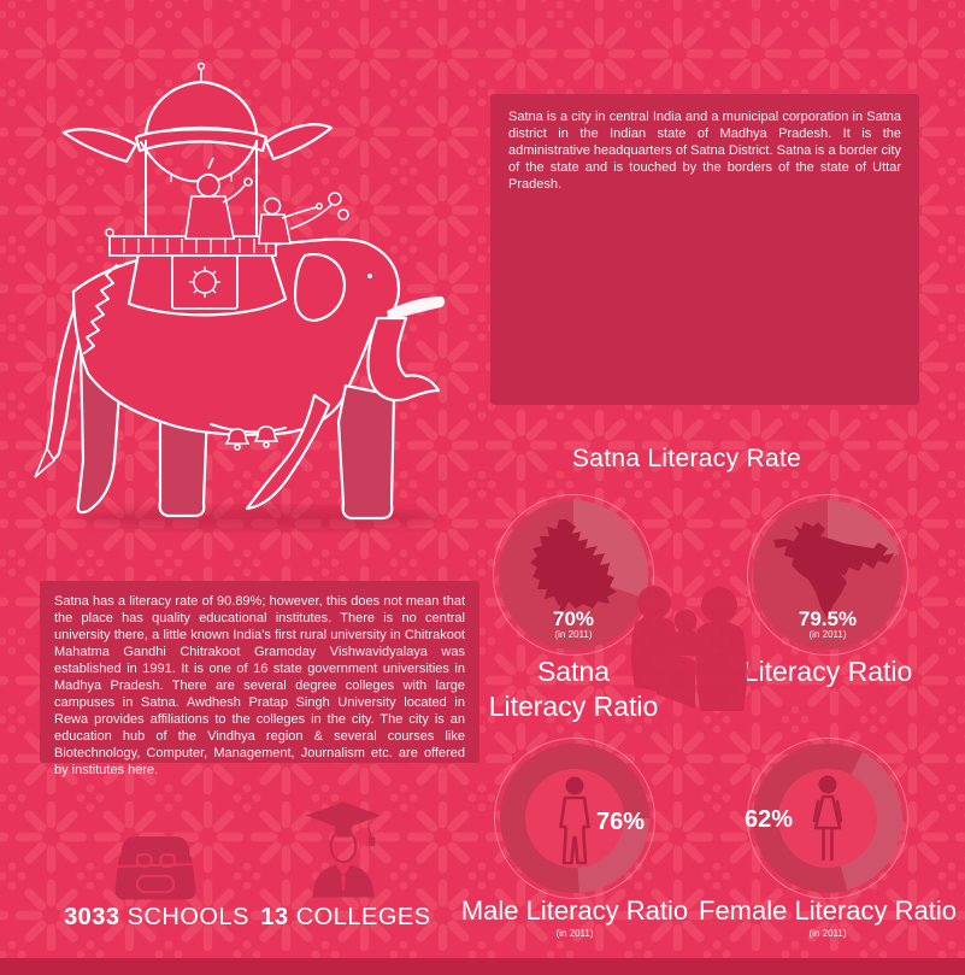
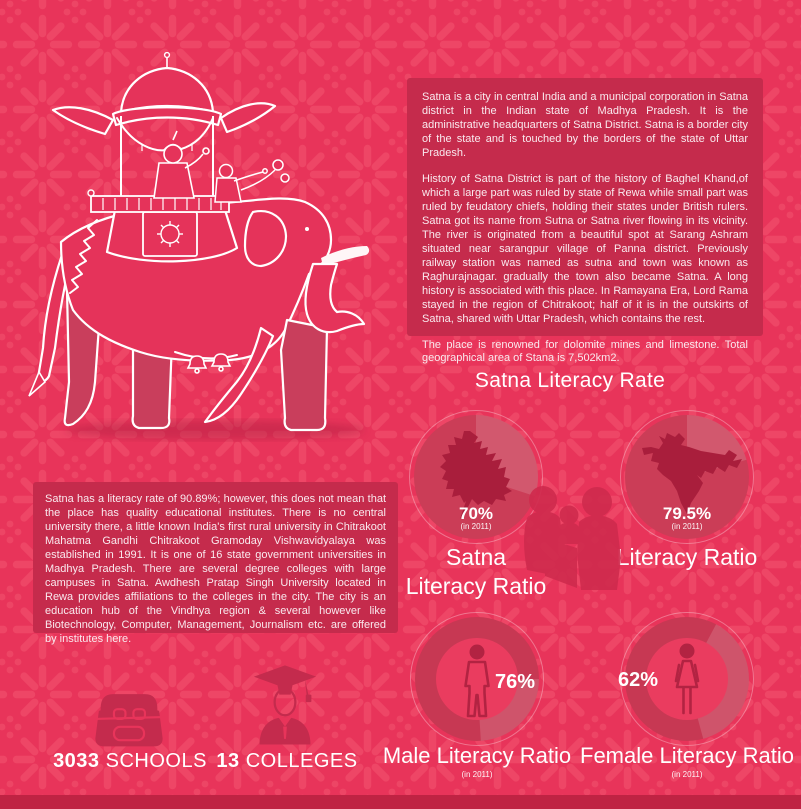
  Satna is a city in central India and a municipal corporation in Satna district in the Indian state of Madhya Pradesh. It is the administrative headquarters of Satna District. Satna is a border city of the state and is touched by the borders of the state of Uttar Pradesh.
+ History of Satna District is part of the history of Baghel Khand,of which a large part was ruled by state of Rewa while small part was ruled by feudatory chiefs, holding their states under British rulers. Satna got its name from Sutna or Satna river flowing in its vicinity. The river is originated from a beautiful spot at Sarang Ashram situated near sarangpur village of Panna district. Previously railway station was named as sutna and town was known as Raghurajnagar. gradually the town also became Satna. A long history is associated with this place. In Ramayana Era, Lord Rama stayed in the region of Chitrakoot; half of it is in the outskirts of Satna, shared with Uttar Pradesh, which contains the rest.
+ The place is renowned for dolomite mines and limestone. Total geographical area of Stana is 7,502km2.
- Satna has a literacy rate of 90.89%; however, this does not mean that the place has quality educational institutes. There is no central university there, a little known India's first rural university in Chitrakoot Mahatma Gandhi Chitrakoot Gramoday Vishwavidyalaya was established in 1991. It is one of 16 state government universities in Madhya Pradesh. There are several degree colleges with large campuses in Satna. Awdhesh Pratap Singh University located in Rewa provides affiliations to the colleges in the city. The city is an education hub of the Vindhya region & several courses like Biotechnology, Computer, Management, Journalism etc. are offered by institutes here.
+ Satna has a literacy rate of 90.89%; however, this does not mean that the place has quality educational institutes. There is no central university there, a little known India's first rural university in Chitrakoot Mahatma Gandhi Chitrakoot Gramoday Vishwavidyalaya was established in 1991. It is one of 16 state government universities in Madhya Pradesh. There are several degree colleges with large campuses in Satna. Awdhesh Pratap Singh University located in Rewa provides affiliations to the colleges in the city. The city is an education hub of the Vindhya region & several however like Biotechnology, Computer, Management, Journalism etc. are offered by institutes here.
  Satna Literacy Rate
  70%
  (in 2011)
  Satna
  Literacy Ratio
  79.5%
  (in 2011)
  Literacy Ratio
  76%
  Male Literacy Ratio
  (in 2011)
  62%
  Female Literacy Ratio
  (in 2011)
  3033 SCHOOLS
  13 COLLEGES
